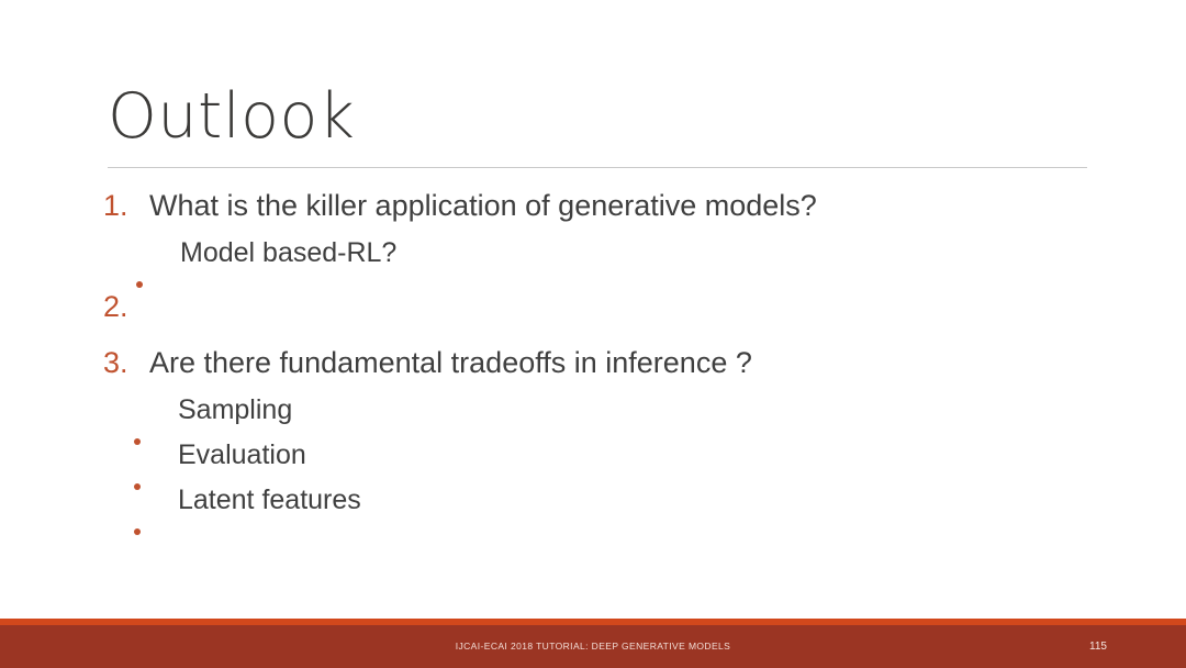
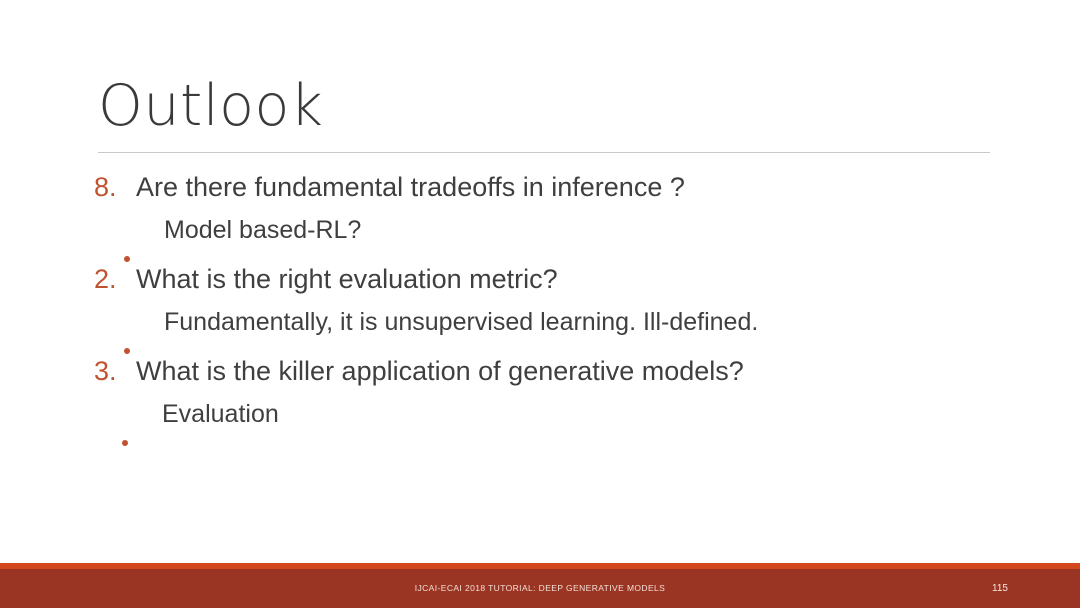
  Outlook
- 1.
+ 8.
- What is the killer application of generative models?
+ Are there fundamental tradeoffs in inference ?
  Model based-RL?
  2.
+ What is the right evaluation metric?
+ Fundamentally, it is unsupervised learning. Ill-defined.
  3.
- Are there fundamental tradeoffs in inference ?
+ What is the killer application of generative models?
- Sampling
  Evaluation
- Latent features
  IJCAI-ECAI 2018 TUTORIAL: DEEP GENERATIVE MODELS
  115
